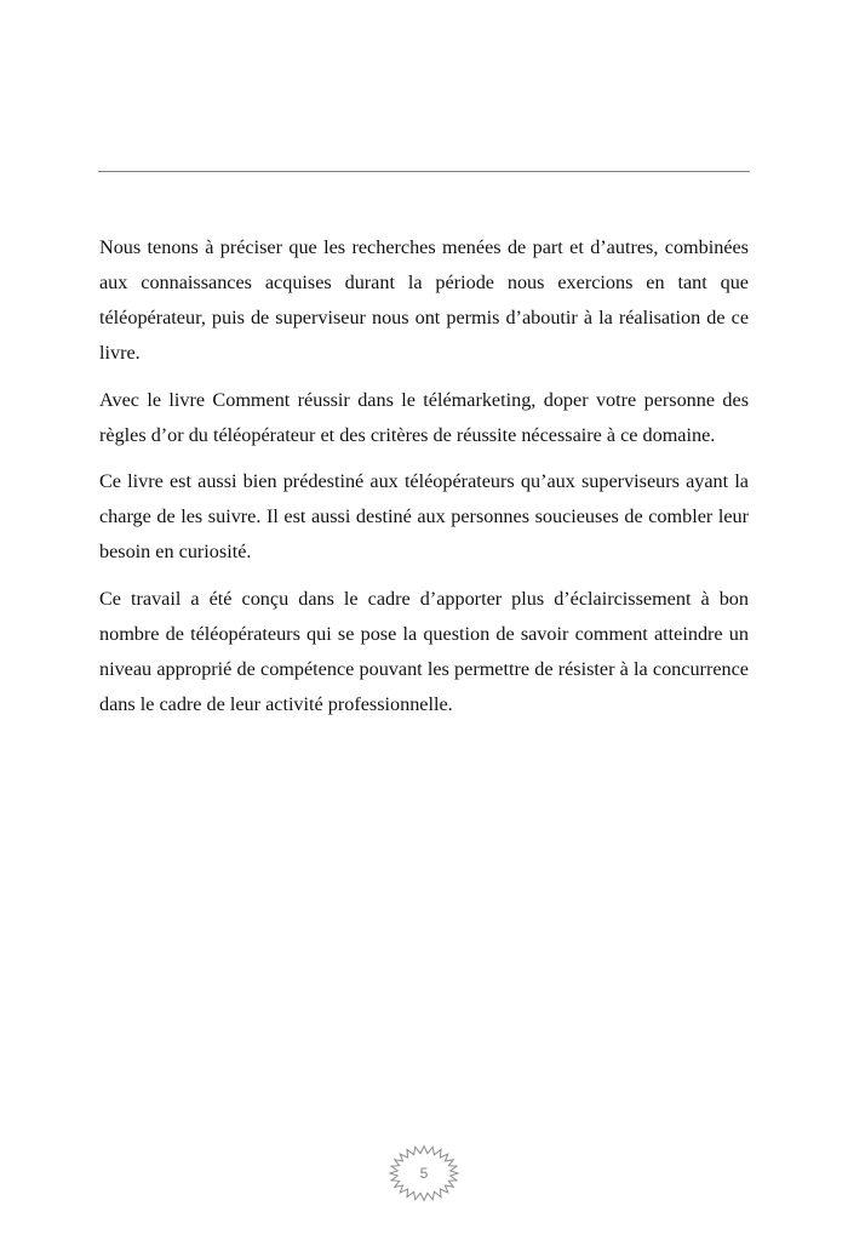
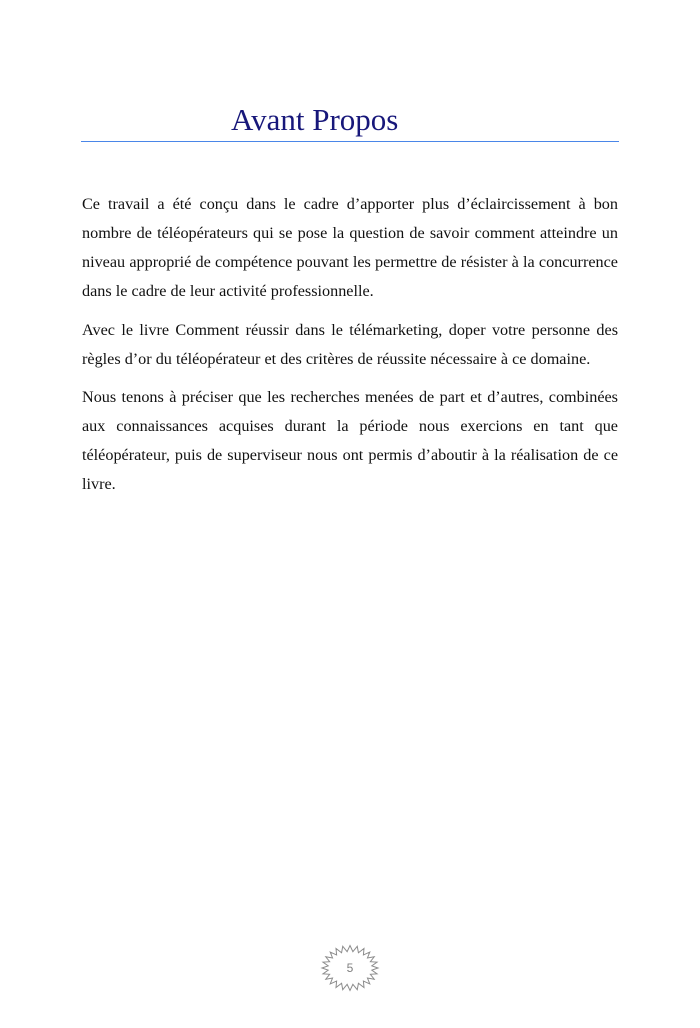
+ Avant Propos
- Nous tenons à préciser que les recherches menées de part et d’autres, combinées aux connaissances acquises durant la période nous exercions en tant que téléopérateur, puis de superviseur nous ont permis d’aboutir à la réalisation de ce livre.
+ Ce travail a été conçu dans le cadre d’apporter plus d’éclaircissement à bon nombre de téléopérateurs qui se pose la question de savoir comment atteindre un niveau approprié de compétence pouvant les permettre de résister à la concurrence dans le cadre de leur activité professionnelle.
  Avec le livre Comment réussir dans le télémarketing, doper votre personne des règles d’or du téléopérateur et des critères de réussite nécessaire à ce domaine.
- Ce livre est aussi bien prédestiné aux téléopérateurs qu’aux superviseurs ayant la charge de les suivre. Il est aussi destiné aux personnes soucieuses de combler leur besoin en curiosité.
- Ce travail a été conçu dans le cadre d’apporter plus d’éclaircissement à bon nombre de téléopérateurs qui se pose la question de savoir comment atteindre un niveau approprié de compétence pouvant les permettre de résister à la concurrence dans le cadre de leur activité professionnelle.
+ Nous tenons à préciser que les recherches menées de part et d’autres, combinées aux connaissances acquises durant la période nous exercions en tant que téléopérateur, puis de superviseur nous ont permis d’aboutir à la réalisation de ce livre.
  5
